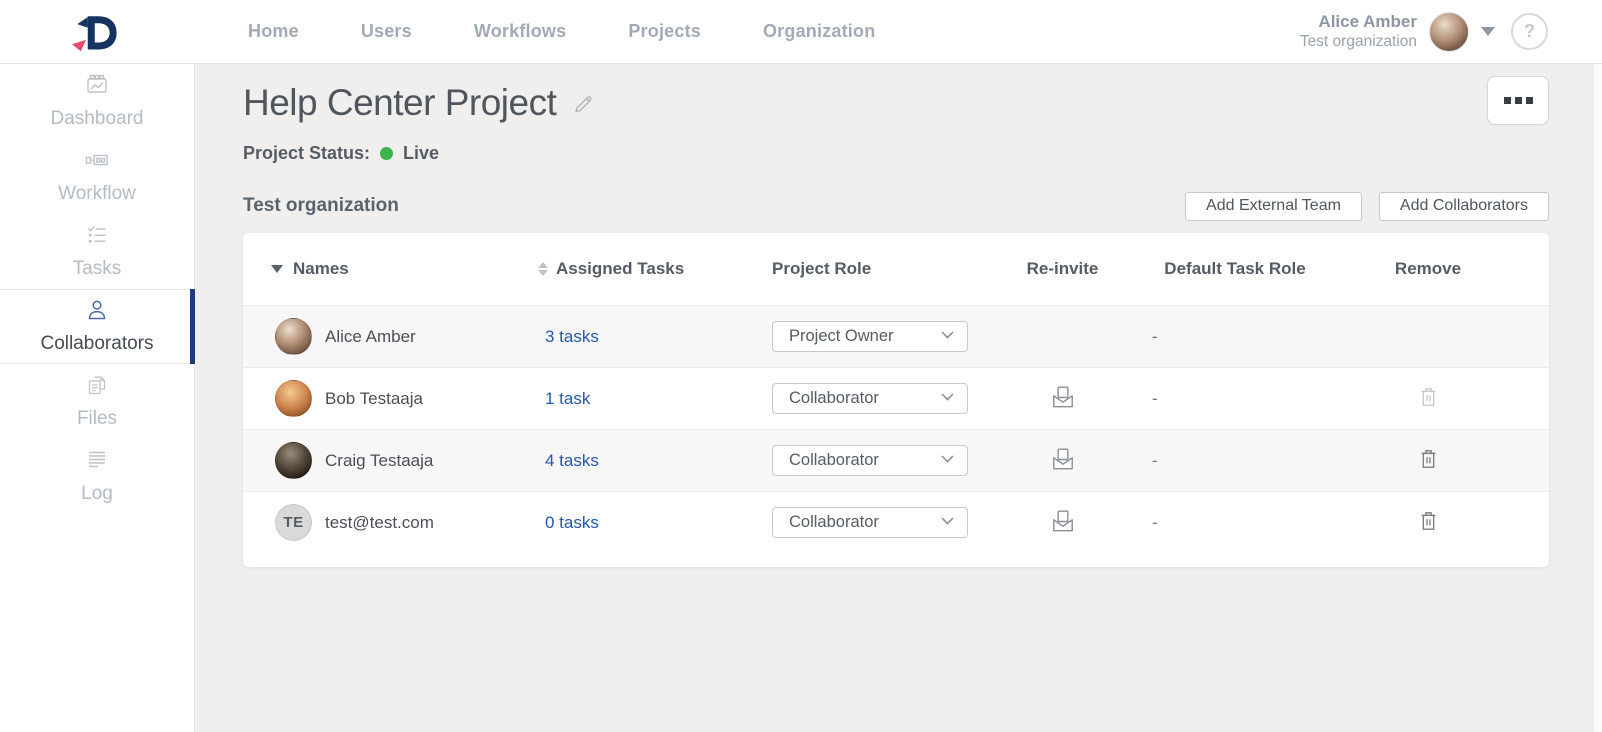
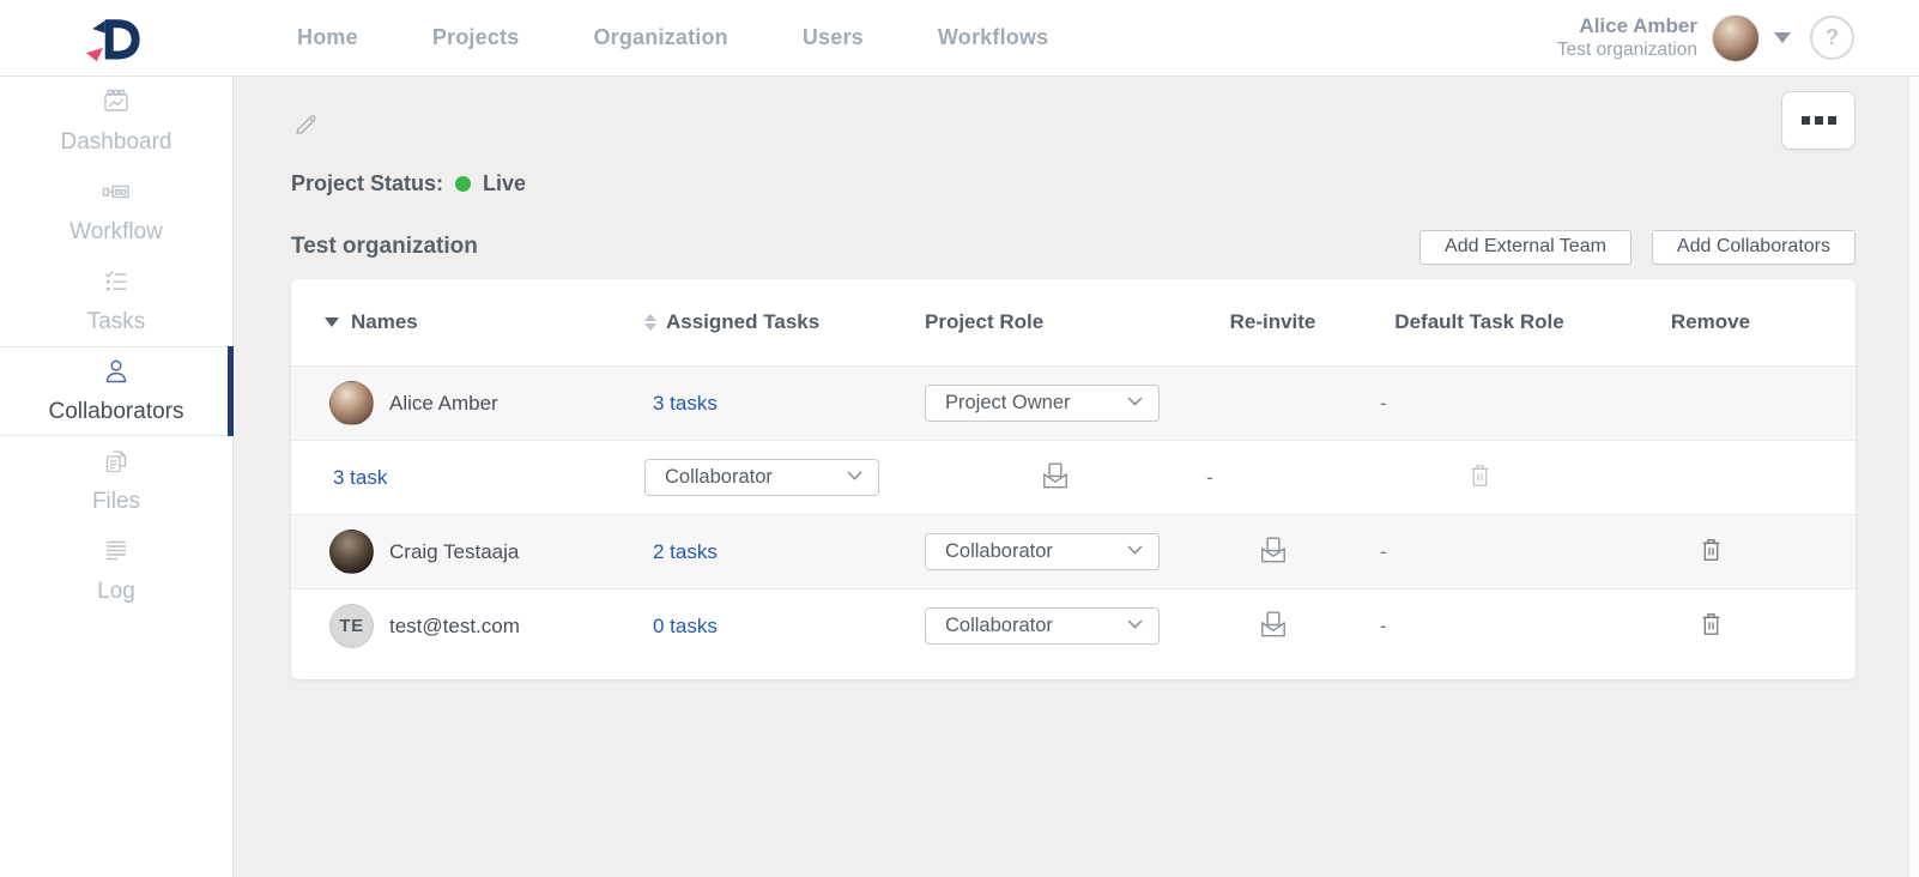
  Home
- Users
+ Projects
- Workflows
+ Organization
- Projects
+ Users
- Organization
+ Workflows
  Alice Amber
  Test organization
  ?
  Dashboard
  Workflow
  Tasks
  Collaborators
  Files
  Log
- Help Center Project
  Project Status:
  Live
  Test organization
  Add External Team
  Add Collaborators
  Names
  Assigned Tasks
  Project Role
  Re-invite
  Default Task Role
  Remove
  Alice Amber
  3 tasks
  Project Owner
  -
- Bob Testaaja
- 1 task
+ 3 task
  Collaborator
  -
  Craig Testaaja
- 4 tasks
+ 2 tasks
  Collaborator
  -
  TE
  test@test.com
  0 tasks
  Collaborator
  -
